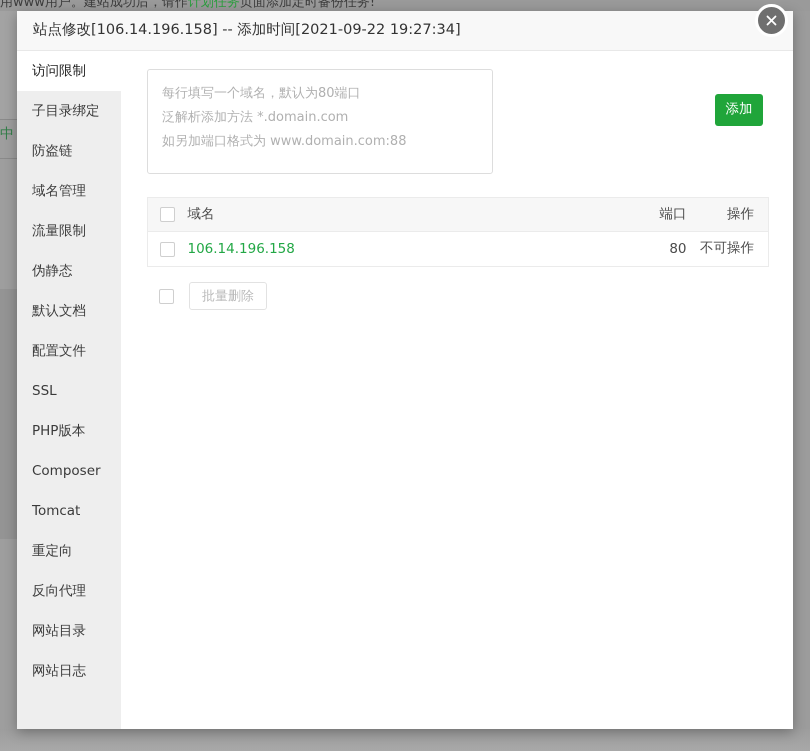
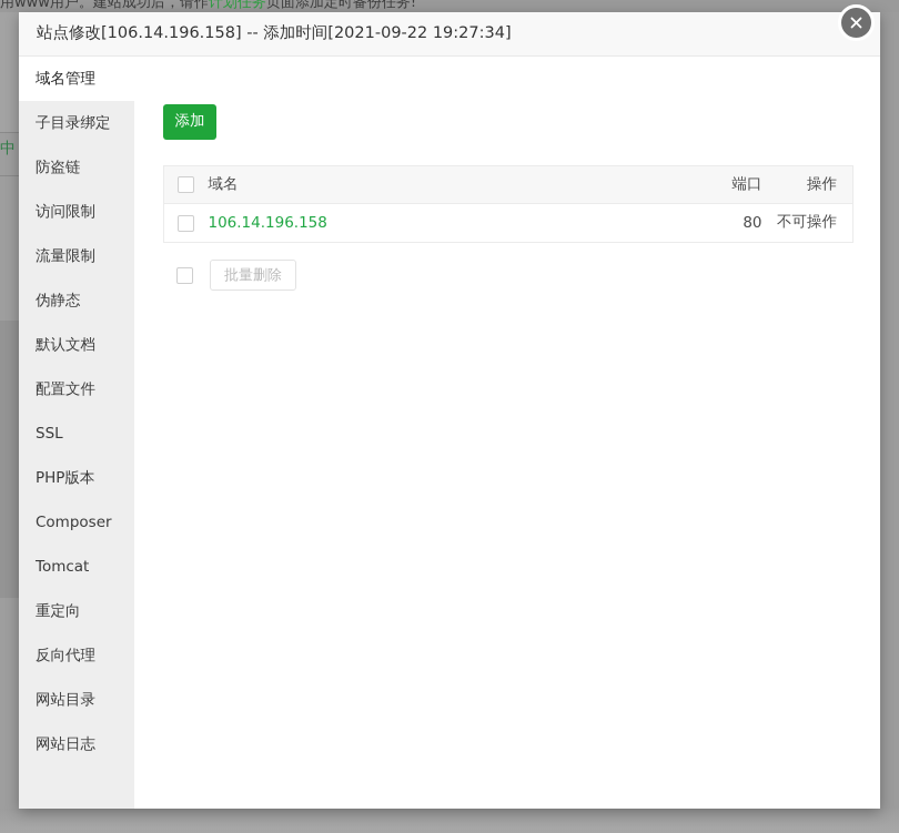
  用www用户。建站成功后，请作计划任务页面添加定时备份任务!
  中
  站点修改[106.14.196.158] -- 添加时间[2021-09-22 19:27:34]
- 访问限制
+ 域名管理
  子目录绑定
  防盗链
- 域名管理
+ 访问限制
  流量限制
  伪静态
  默认文档
  配置文件
  SSL
  PHP版本
  Composer
  Tomcat
  重定向
  反向代理
  网站目录
  网站日志
- 每行填写一个域名，默认为80端口
- 泛解析添加方法 *.domain.com
- 如另加端口格式为 www.domain.com:88
  添加
  	域名	端口	操作
  	106.14.196.158	80	不可操作
  批量删除
